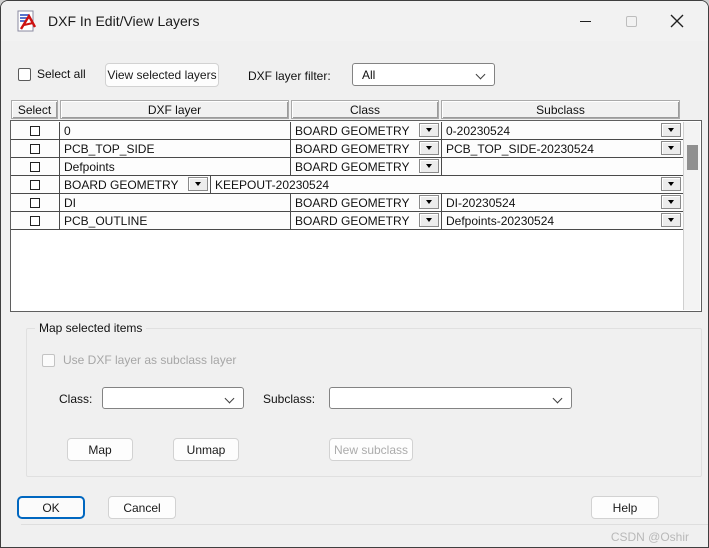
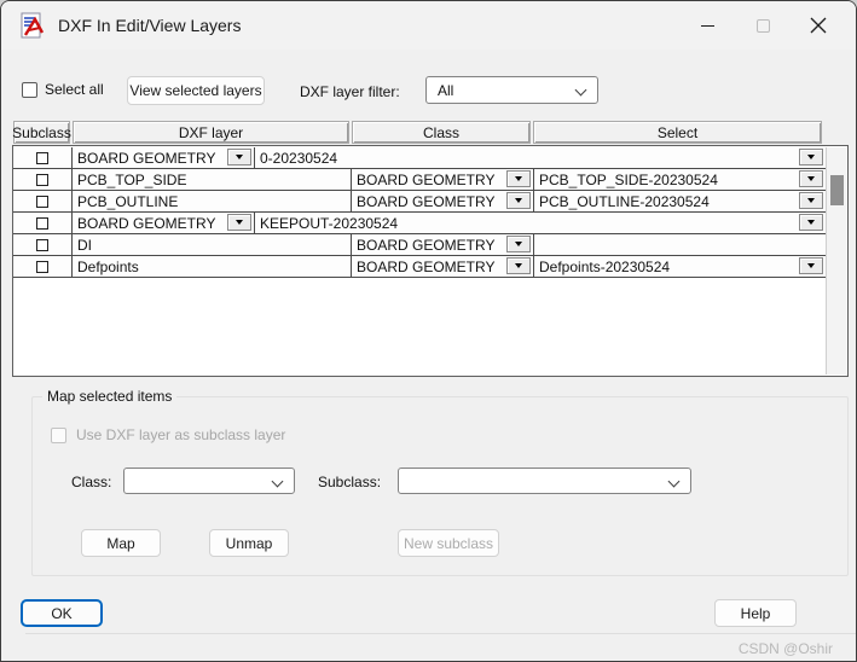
  DXF In Edit/View Layers
  Select all
  View selected layers
  DXF layer filter:
  All
- Select
+ Subclass
  DXF layer
  Class
- Subclass
+ Select
- 0
  BOARD GEOMETRY
  0-20230524
  PCB_TOP_SIDE
  BOARD GEOMETRY
  PCB_TOP_SIDE-20230524
- Defpoints
+ PCB_OUTLINE
  BOARD GEOMETRY
+ PCB_OUTLINE-20230524
  BOARD GEOMETRY
  KEEPOUT-20230524
  DI
  BOARD GEOMETRY
- DI-20230524
- PCB_OUTLINE
+ Defpoints
  BOARD GEOMETRY
  Defpoints-20230524
  Map selected items
  Use DXF layer as subclass layer
  Class:
  Subclass:
  Map
  Unmap
  New subclass
  OK
- Cancel
  Help
  CSDN @Oshir
